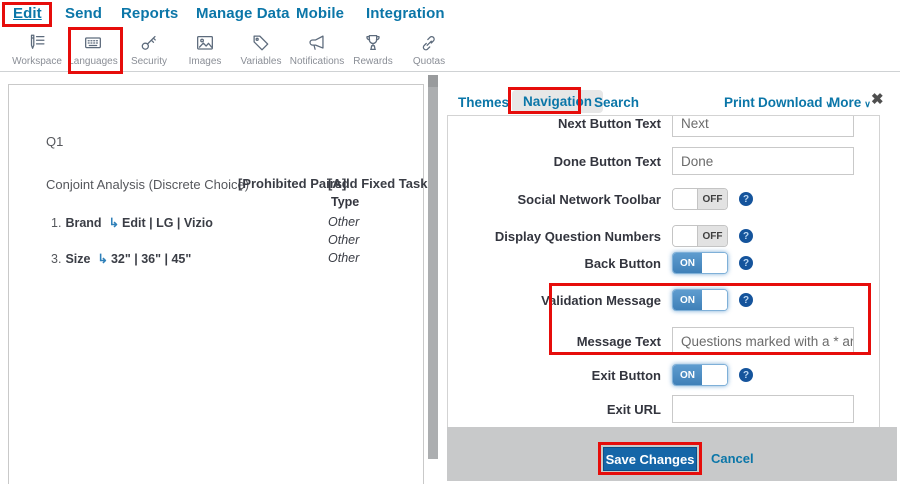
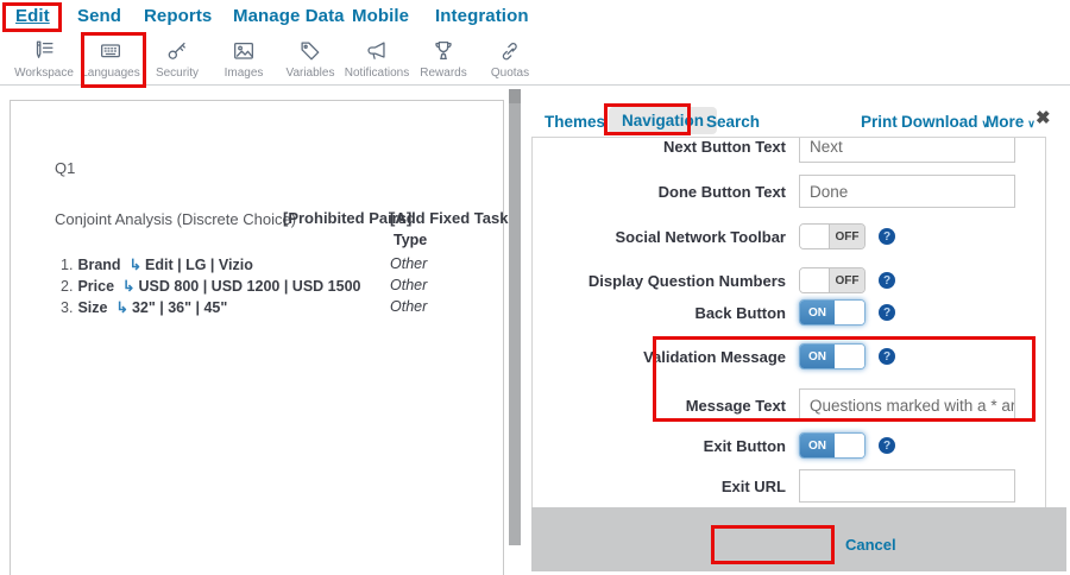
  Edit
  Send
  Reports
  Manage Data
  Mobile
  Integration
  Workspace
  Languages
  Security
  Images
  Variables
  Notifications
  Rewards
  Quotas
  Q1
  Conjoint Analysis (Discrete Choice)
  [Prohibited Pairs]
  [Add Fixed Task
  Type
  1. Brand ↳ Edit | LG | Vizio
  Other
+ 2. Price ↳ USD 800 | USD 1200 | USD 1500
  Other
  3. Size ↳ 32" | 36" | 45"
  Other
  Themes
  Navigation
  Search
  Print
  Download ∨
  More ∨
  ✖
  Next Button Text
  Next
  Done Button Text
  Done
  Social Network Toolbar
  OFF
  ?
  Display Question Numbers
  OFF
  ?
  Back Button
  ON
  ?
  Validation Message
  ON
  ?
  Message Text
  Questions marked with a * ar
  Exit Button
  ON
  ?
  Exit URL
- Save Changes
  Cancel
